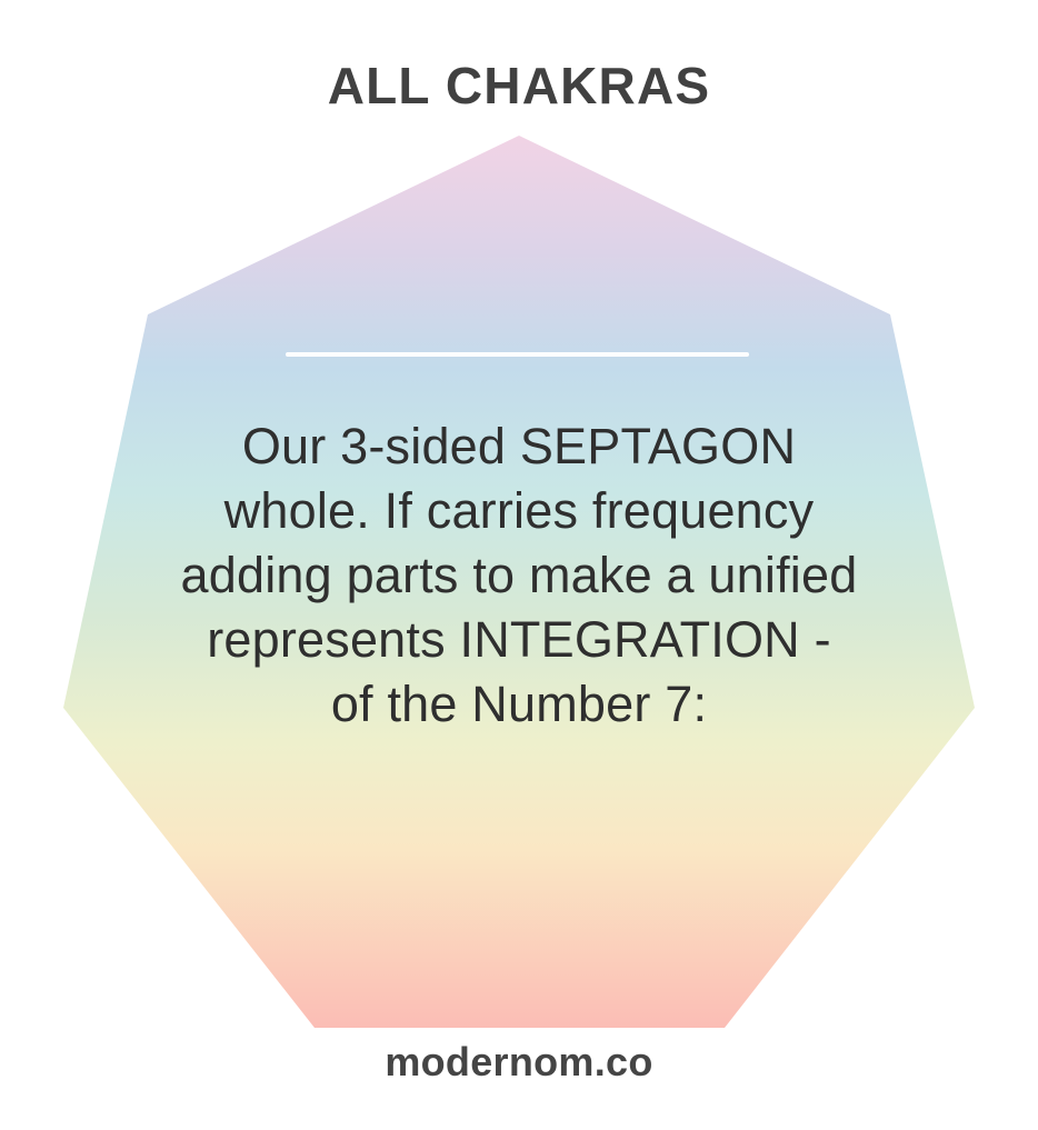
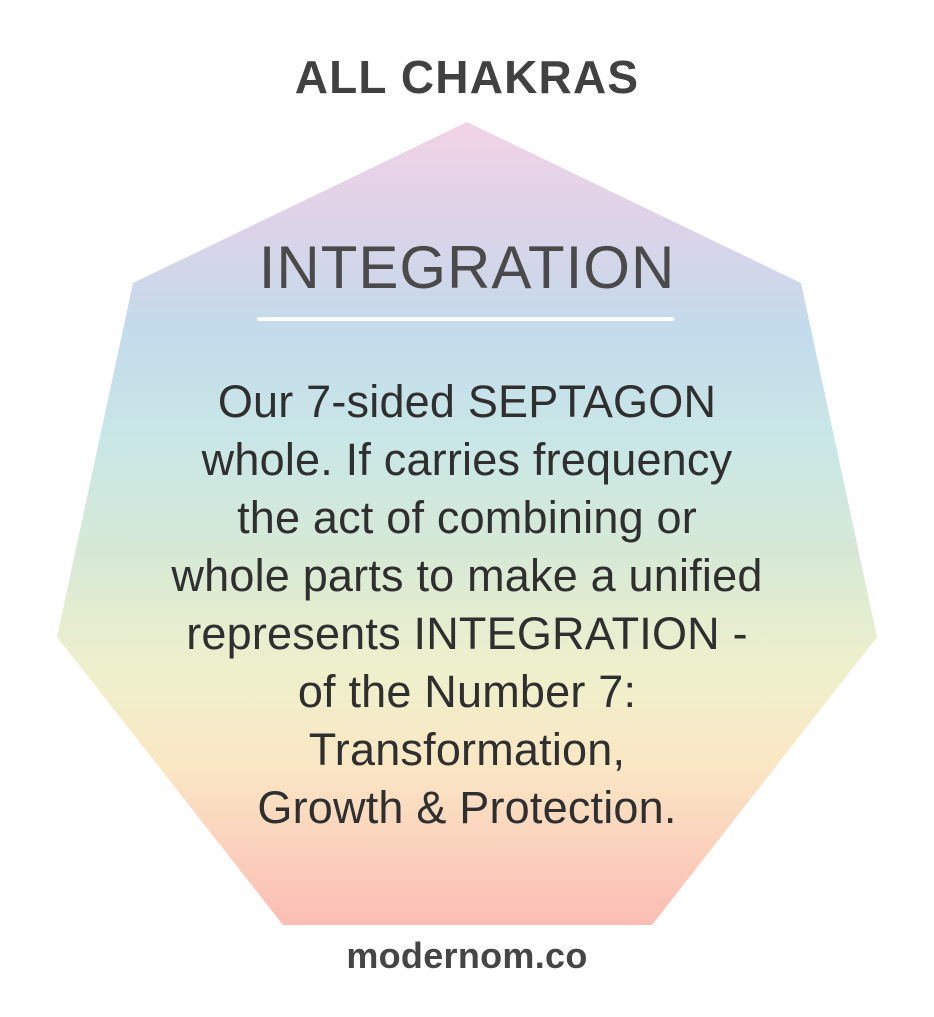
  ALL CHAKRAS
+ INTEGRATION
- Our 3-sided SEPTAGON
+ Our 7-sided SEPTAGON
  whole. If carries frequency
+ the act of combining or
- adding parts to make a unified
+ whole parts to make a unified
  represents INTEGRATION -
  of the Number 7:
+ Transformation,
+ Growth & Protection.
  modernom.co
